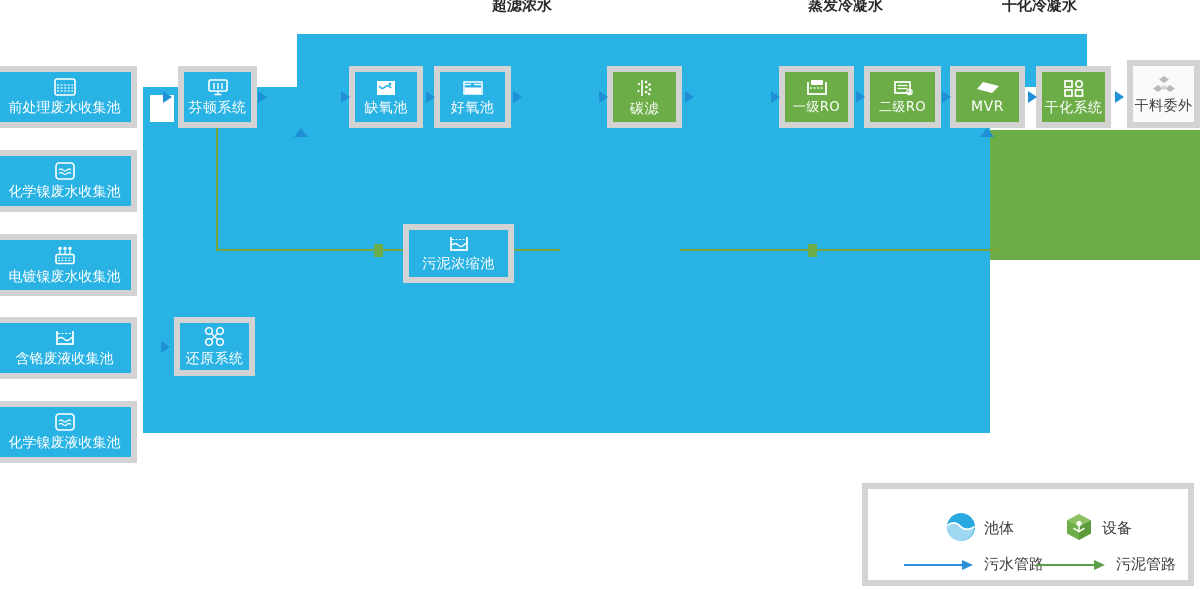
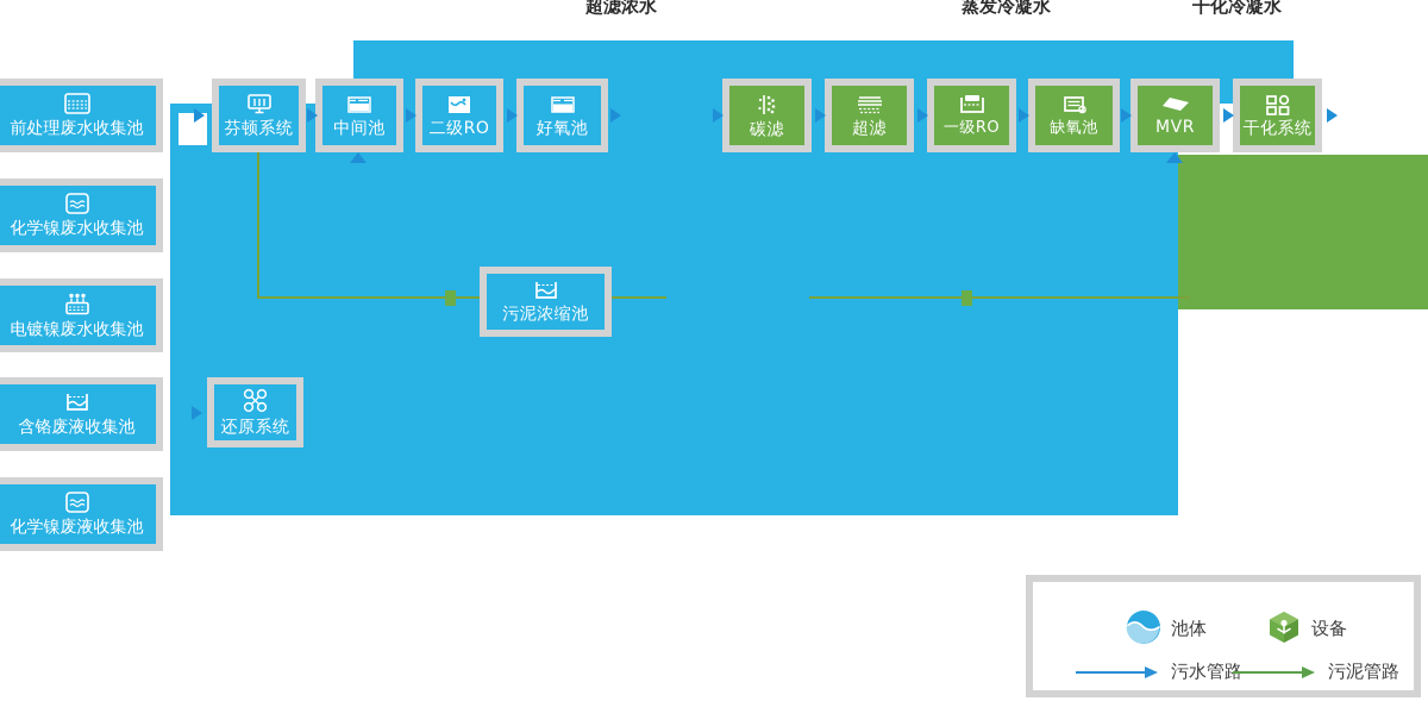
  超滤浓水
  蒸发冷凝水
  干化冷凝水
  前处理废水收集池
  化学镍废水收集池
  电镀镍废水收集池
  含铬废液收集池
  化学镍废液收集池
  芬顿系统
+ 中间池
- 缺氧池
+ 二级RO
  好氧池
  碳滤
+ 超滤
  一级RO
- 二级RO
+ 缺氧池
  MVR
  干化系统
- 干料委外
  污泥浓缩池
  还原系统
  池体
  设备
  污水管
  污泥管路
